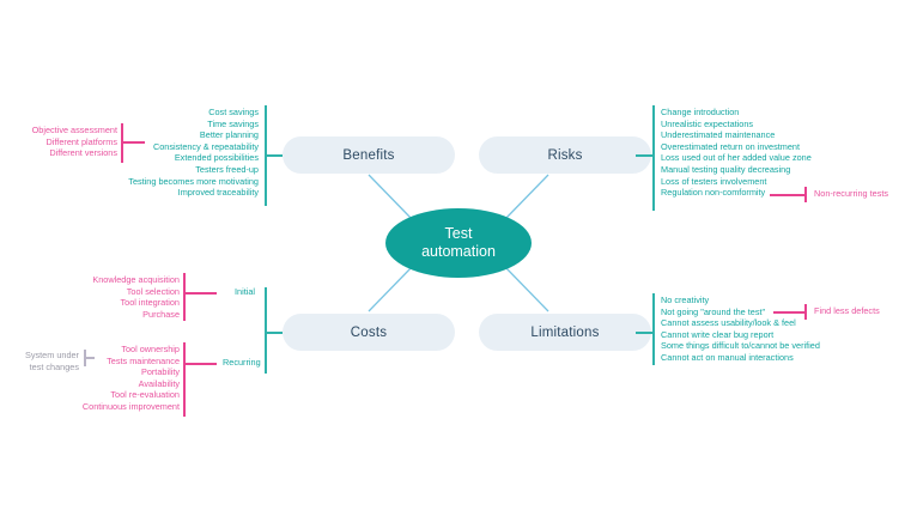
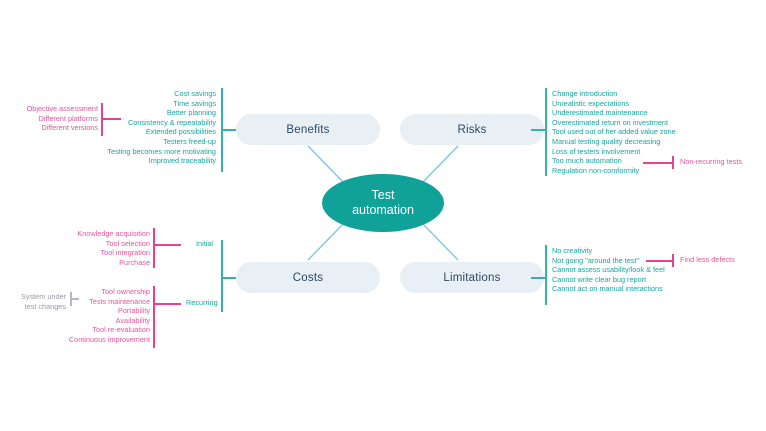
  Test
  automation
  Benefits
  Risks
  Costs
  Limitations
  Cost savings
  Time savings
  Better planning
  Consistency & repeatability
  Extended possibilities
  Testers freed-up
  Testing becomes more motivating
  Improved traceability
  Objective assessment
  Different platforms
  Different versions
  Change introduction
  Unrealistic expectations
  Underestimated maintenance
  Overestimated return on investment
- Loss used out of her added value zone
+ Tool used out of her added value zone
  Manual testing quality decreasing
  Loss of testers involvement
+ Too much automation
  Regulation non-comformity
  Non-recurring tests
  Initial
  Recurring
  Knowledge acquisition
  Tool selection
  Tool integration
  Purchase
  Tool ownership
  Tests maintenance
  Portability
  Availability
  Tool re-evaluation
  Continuous improvement
  System under
  test changes
  No creativity
  Not going "around the test"
  Cannot assess usability/look & feel
  Cannot write clear bug report
- Some things difficult to/cannot be verified
  Cannot act on manual interactions
  Find less defects
